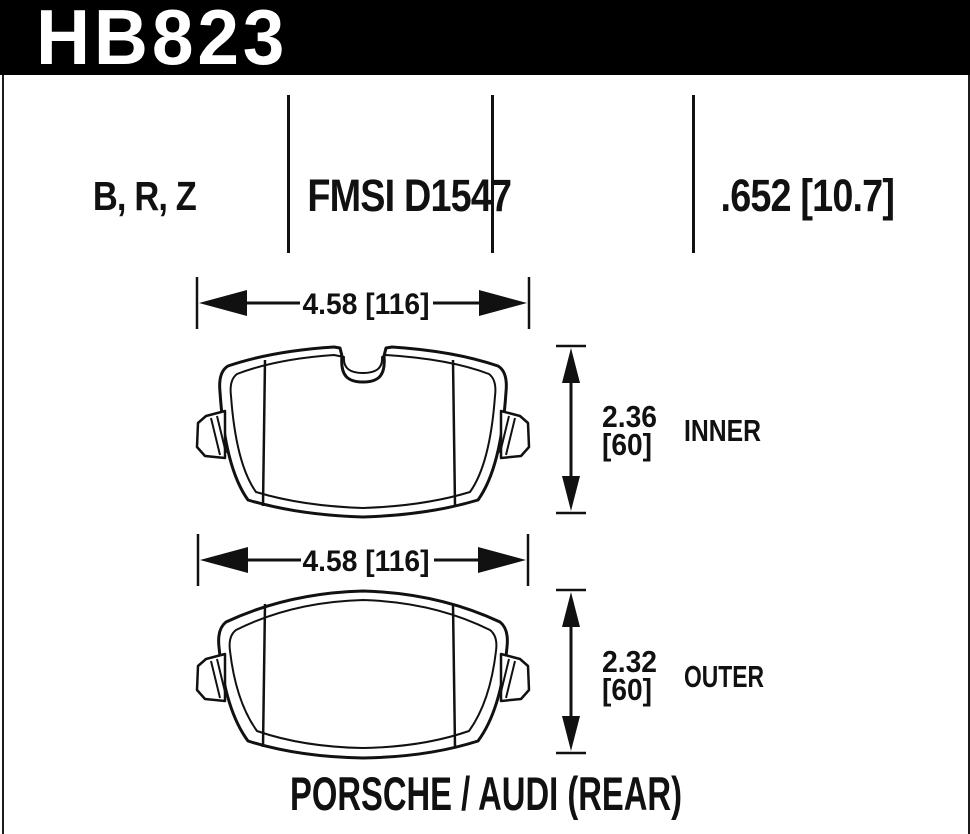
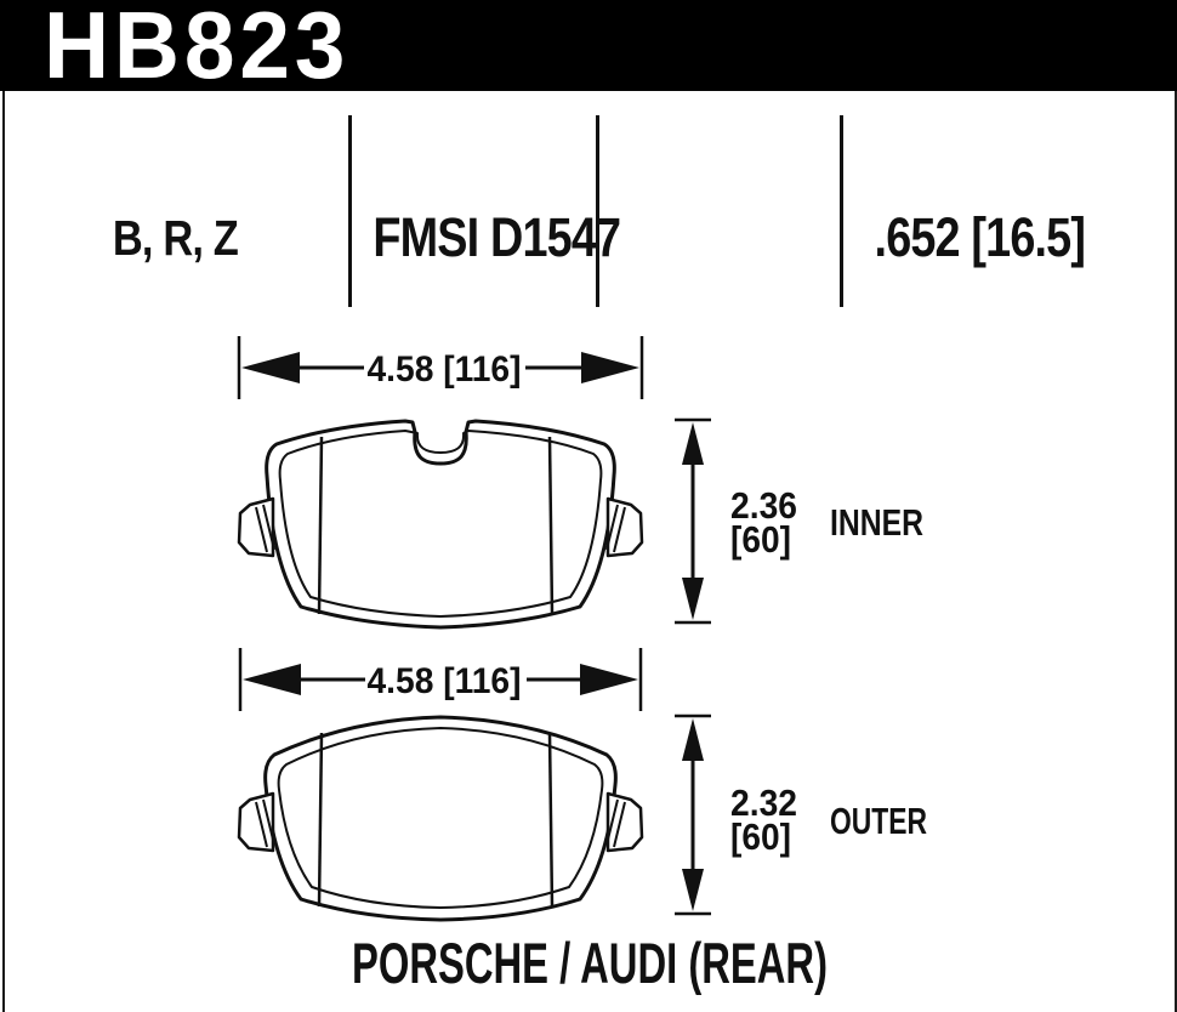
  HB823
  B, R, Z
  FMSI D1547
- .652 [10.7]
+ .652 [16.5]
  4.58 [116]
  2.36
  [60]
  INNER
  4.58 [116]
  2.32
  [60]
  OUTER
  PORSCHE / AUDI (REAR)
